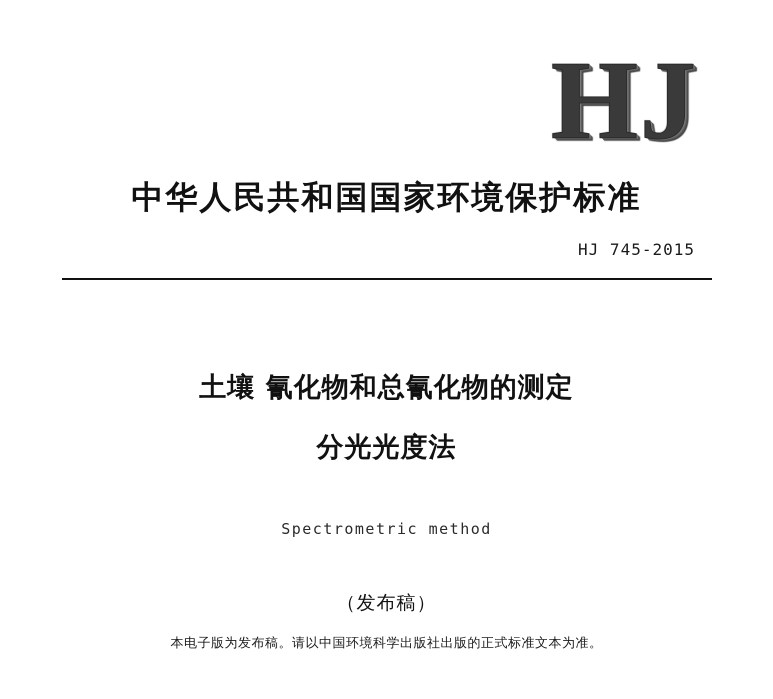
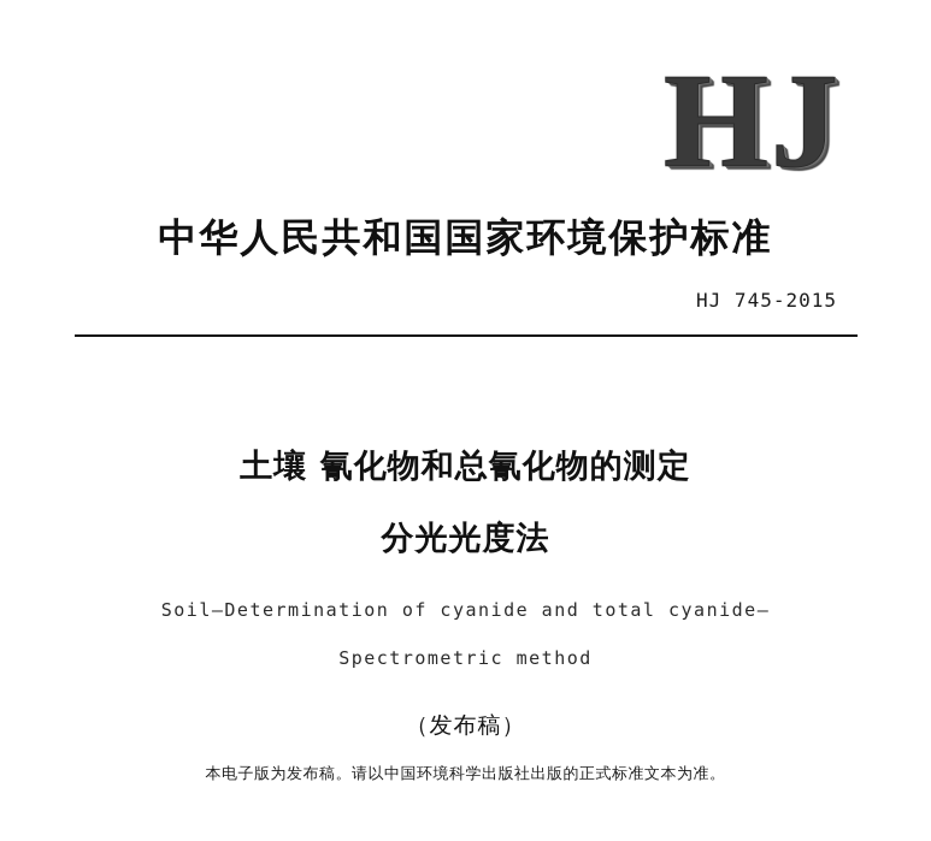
  HJ
  中华人民共和国国家环境保护标准
  HJ 745-2015
  土壤 氰化物和总氰化物的测定
  分光光度法
+ Soil—Determination of cyanide and total cyanide—
  Spectrometric method
  （发布稿）
  本电子版为发布稿。请以中国环境科学出版社出版的正式标准文本为准。
